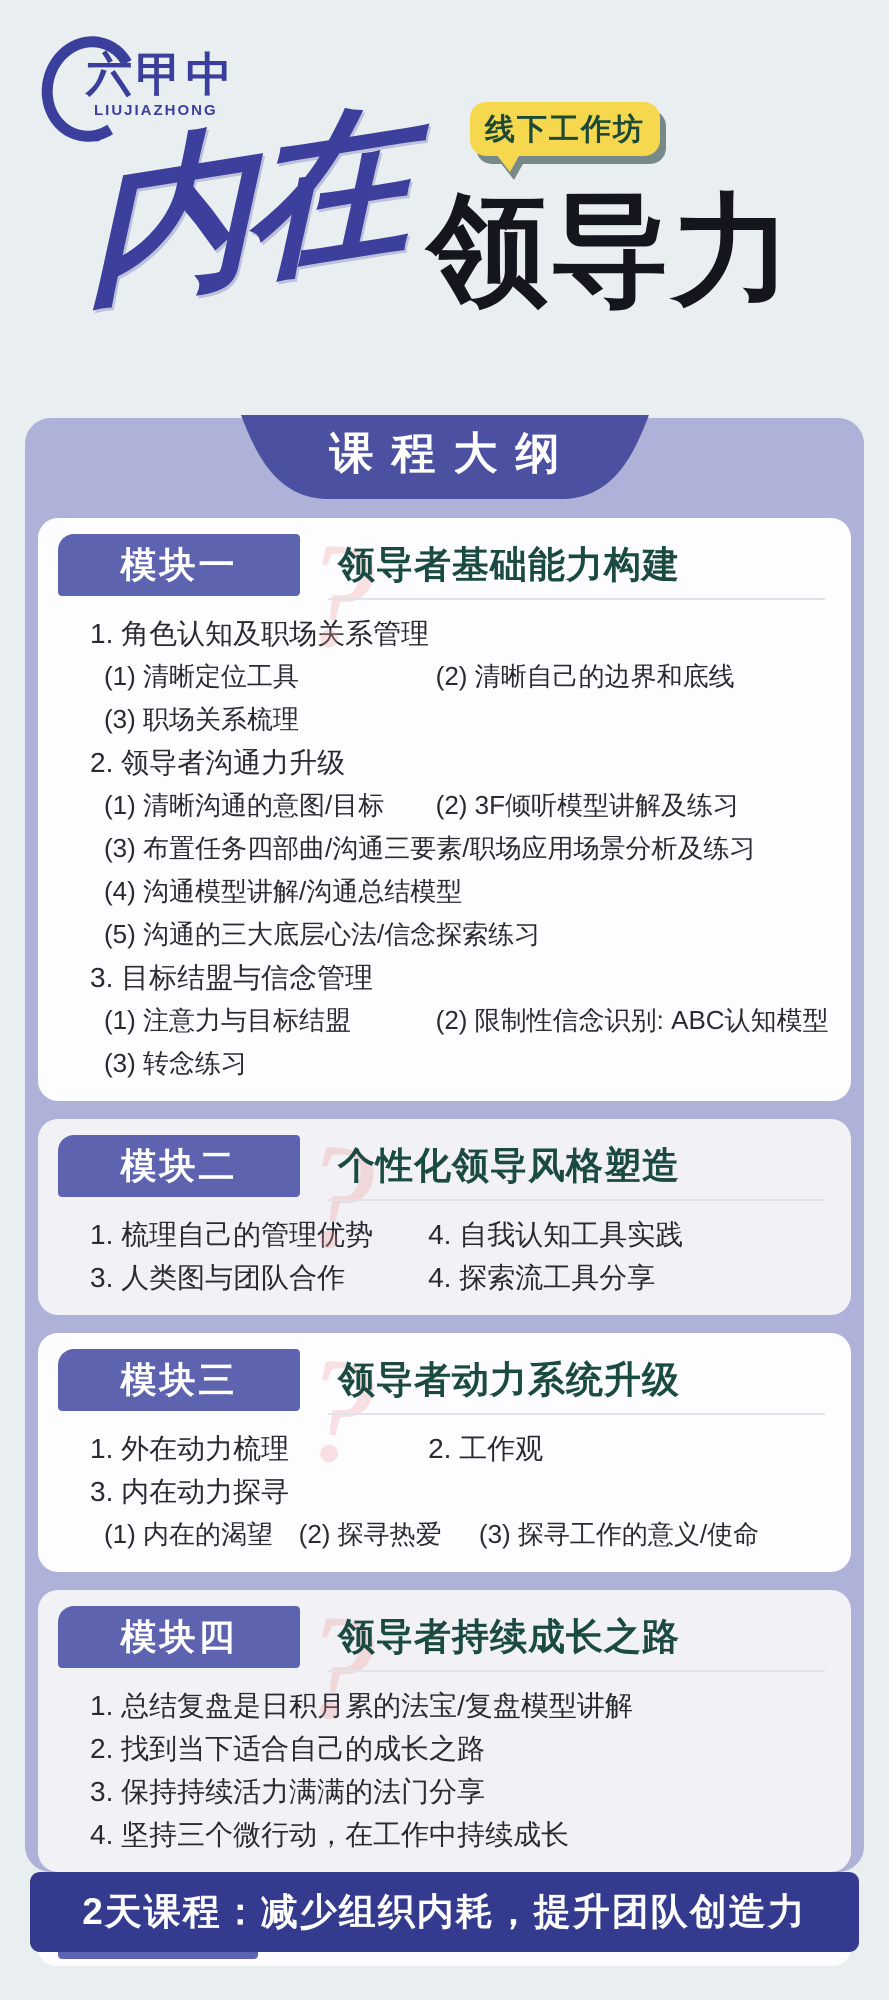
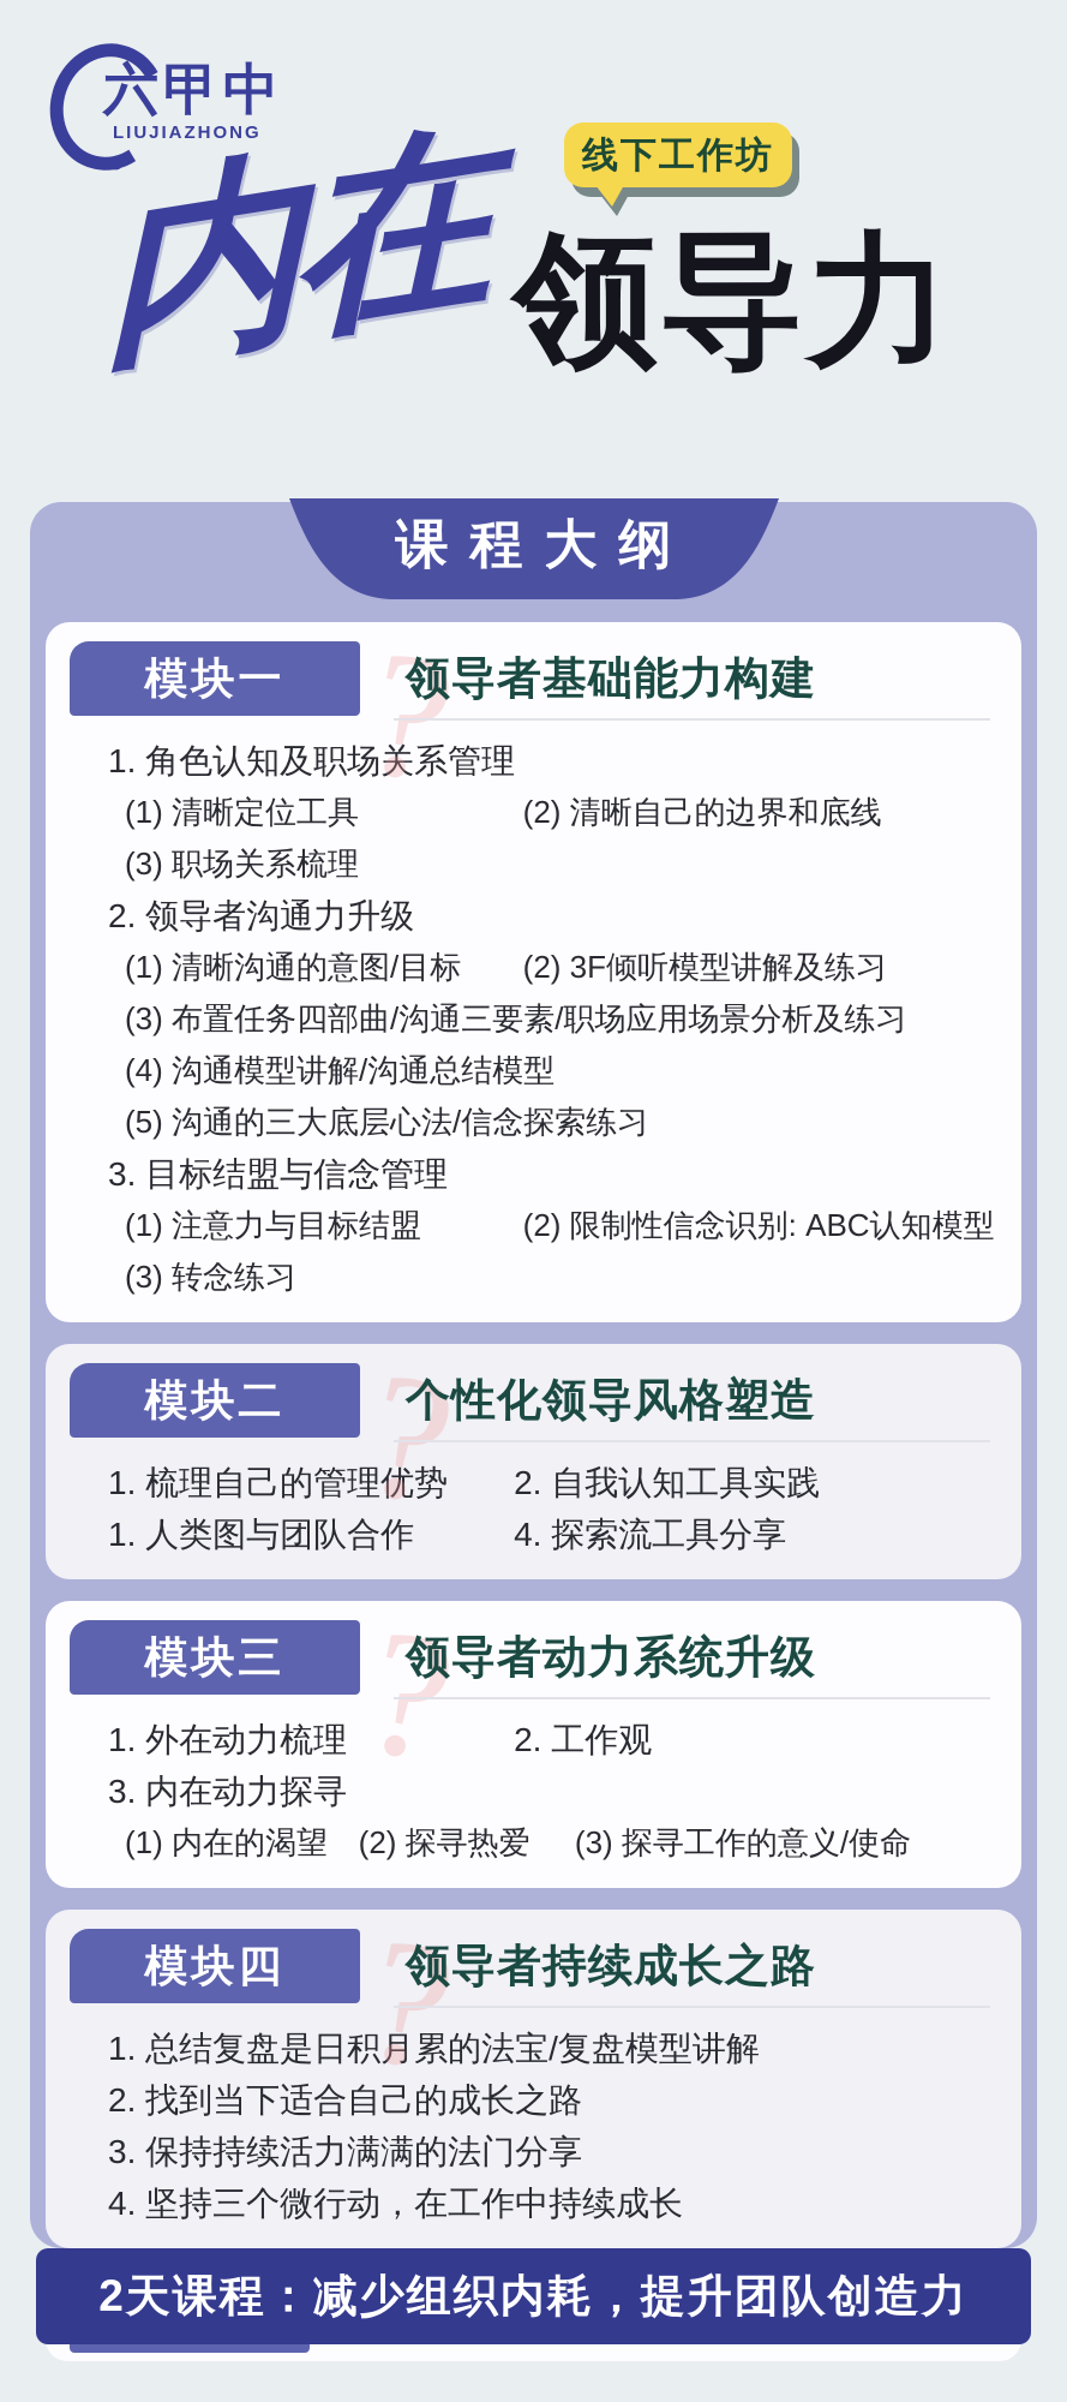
  六甲中
  LIUJIAZHONG
  线下工作坊
  领导力
  课程大纲
  模块一
  领导者基础能力构建
  1. 角色认知及职场关系管理
  (1) 清晰定位工具
  (2) 清晰自己的边界和底线
  (3) 职场关系梳理
  2. 领导者沟通力升级
  (1) 清晰沟通的意图/目标
  (2) 3F倾听模型讲解及练习
  (3) 布置任务四部曲/沟通三要素/职场应用场景分析及练习
  (4) 沟通模型讲解/沟通总结模型
  (5) 沟通的三大底层心法/信念探索练习
  3. 目标结盟与信念管理
  (1) 注意力与目标结盟
  (2) 限制性信念识别: ABC认知模型
  (3) 转念练习
  模块二
  个性化领导风格塑造
  1. 梳理自己的管理优势
- 4. 自我认知工具实践
+ 2. 自我认知工具实践
- 3. 人类图与团队合作
+ 1. 人类图与团队合作
  4. 探索流工具分享
  模块三
  领导者动力系统升级
  1. 外在动力梳理
  2. 工作观
  3. 内在动力探寻
  (1) 内在的渴望
  (2) 探寻热爱
  (3) 探寻工作的意义/使命
  模块四
  领导者持续成长之路
  1. 总结复盘是日积月累的法宝/复盘模型讲解
  2. 找到当下适合自己的成长之路
  3. 保持持续活力满满的法门分享
  4. 坚持三个微行动，在工作中持续成长
  2天课程：减少组织内耗，提升团队创造力
